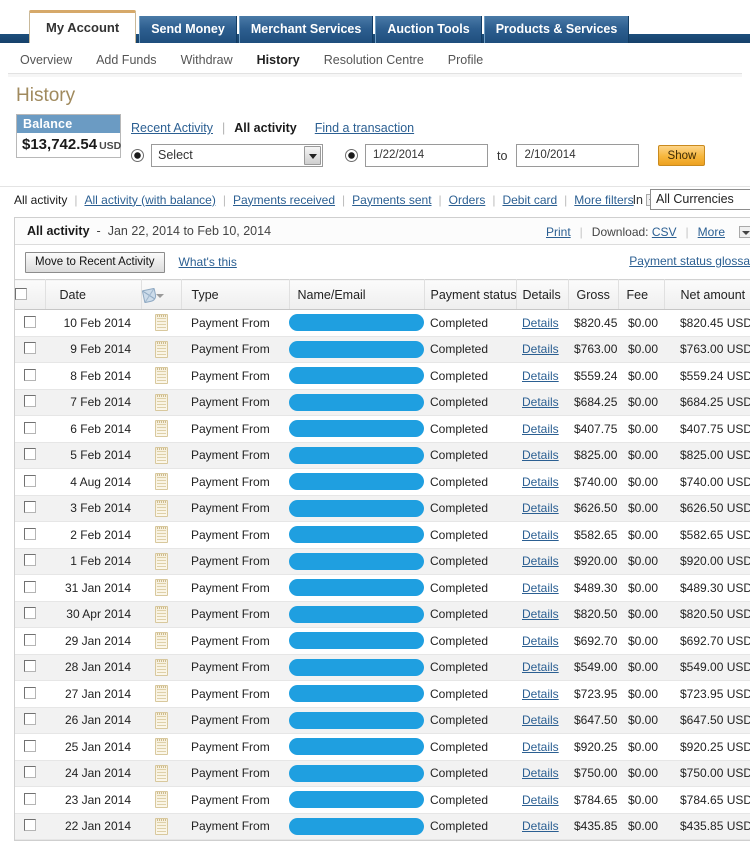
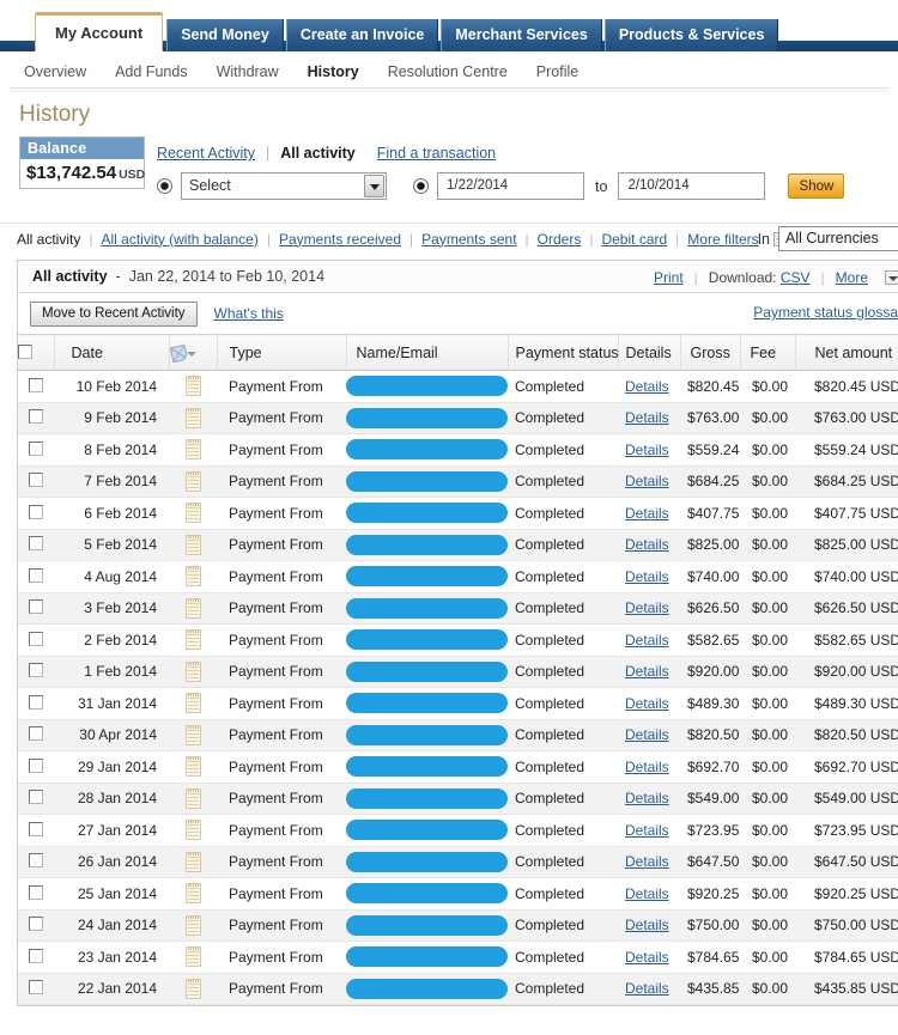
  My Account
  Send Money
+ Create an Invoice
  Merchant Services
- Auction Tools
  Products & Services
  Overview
  Add Funds
  Withdraw
  History
  Resolution Centre
  Profile
  History
  Balance
  $13,742.54 USD
  Recent Activity
  |
  All activity
  Find a transaction
  Select
  1/22/2014
  to
  2/10/2014
  Show
  All activity
  |
  All activity (with balance)
  |
  Payments received
  |
  Payments sent
  |
  Orders
  |
  Debit card
  |
  More filters
  In
  All Currencies
  All activity
  -
  Jan 22, 2014 to Feb 10, 2014
  Print
  |
  Download: CSV
  |
  More
  Move to Recent Activity
  What's this
  Payment status glossa
  	Date		Type	Name/Email	Payment status	Details	Gross	Fee	Net amount
  	10 Feb 2014		Payment From		Completed	Details	$820.45	$0.00	$820.45 USD
  	9 Feb 2014		Payment From		Completed	Details	$763.00	$0.00	$763.00 USD
  	8 Feb 2014		Payment From		Completed	Details	$559.24	$0.00	$559.24 USD
  	7 Feb 2014		Payment From		Completed	Details	$684.25	$0.00	$684.25 USD
  	6 Feb 2014		Payment From		Completed	Details	$407.75	$0.00	$407.75 USD
  	5 Feb 2014		Payment From		Completed	Details	$825.00	$0.00	$825.00 USD
  	4 Aug 2014		Payment From		Completed	Details	$740.00	$0.00	$740.00 USD
  	3 Feb 2014		Payment From		Completed	Details	$626.50	$0.00	$626.50 USD
  	2 Feb 2014		Payment From		Completed	Details	$582.65	$0.00	$582.65 USD
  	1 Feb 2014		Payment From		Completed	Details	$920.00	$0.00	$920.00 USD
  	31 Jan 2014		Payment From		Completed	Details	$489.30	$0.00	$489.30 USD
  	30 Apr 2014		Payment From		Completed	Details	$820.50	$0.00	$820.50 USD
  	29 Jan 2014		Payment From		Completed	Details	$692.70	$0.00	$692.70 USD
  	28 Jan 2014		Payment From		Completed	Details	$549.00	$0.00	$549.00 USD
  	27 Jan 2014		Payment From		Completed	Details	$723.95	$0.00	$723.95 USD
  	26 Jan 2014		Payment From		Completed	Details	$647.50	$0.00	$647.50 USD
  	25 Jan 2014		Payment From		Completed	Details	$920.25	$0.00	$920.25 USD
  	24 Jan 2014		Payment From		Completed	Details	$750.00	$0.00	$750.00 USD
  	23 Jan 2014		Payment From		Completed	Details	$784.65	$0.00	$784.65 USD
  	22 Jan 2014		Payment From		Completed	Details	$435.85	$0.00	$435.85 USD
